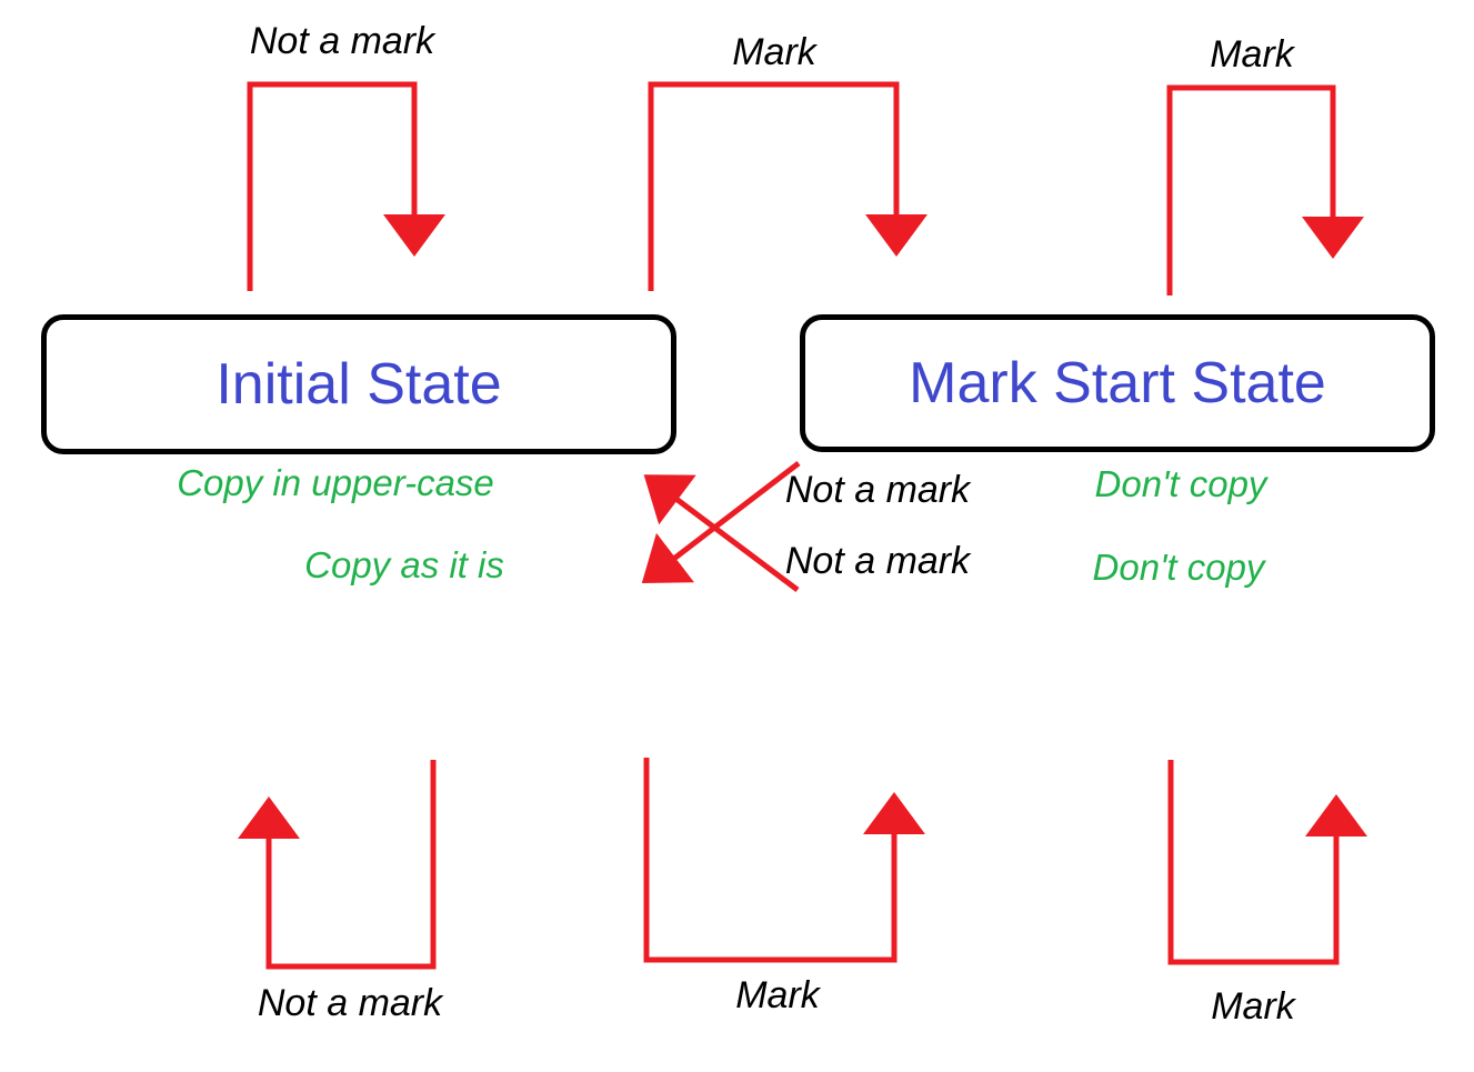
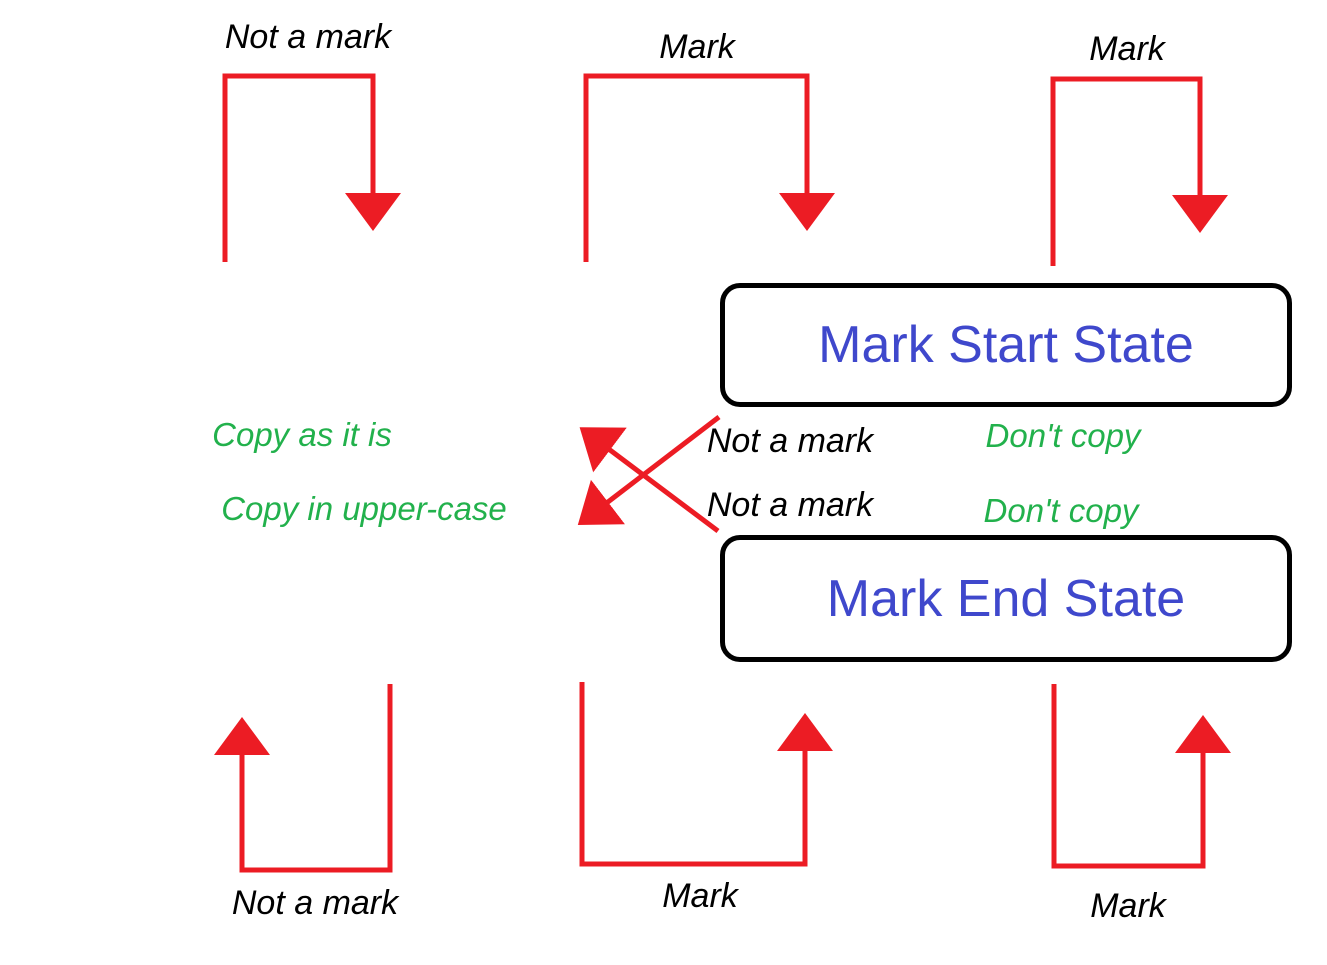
- Initial State
  Mark Start State
+ Mark End State
  Not a mark
  Mark
  Mark
  Not a mark
  Not a mark
  Not a mark
  Mark
  Mark
- Copy in upper-case
+ Copy as it is
  Don't copy
- Copy as it is
+ Copy in upper-case
  Don't copy
